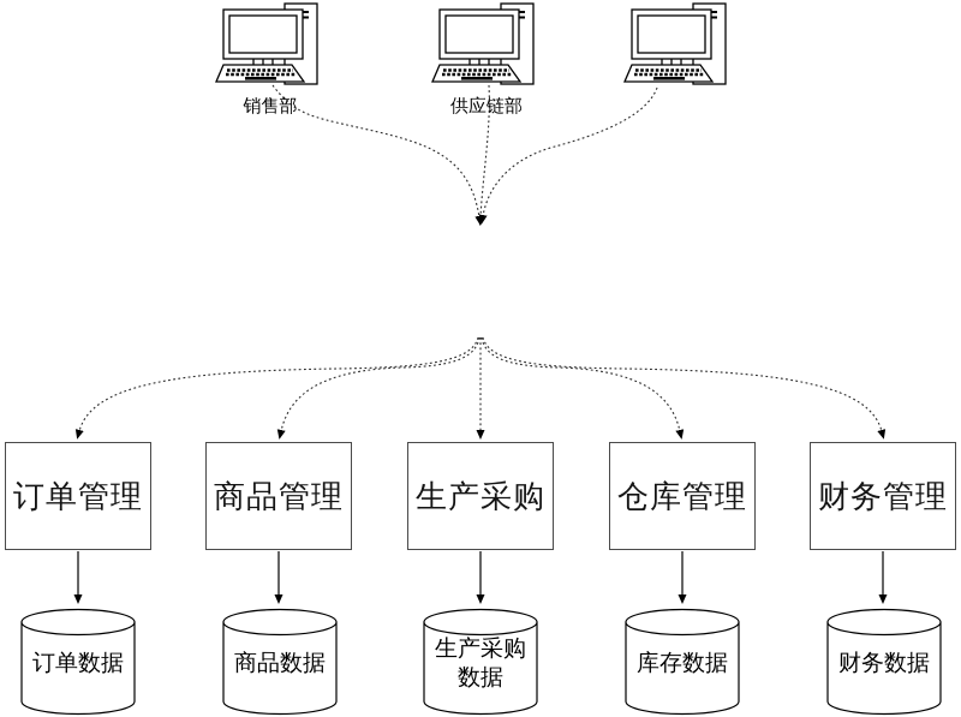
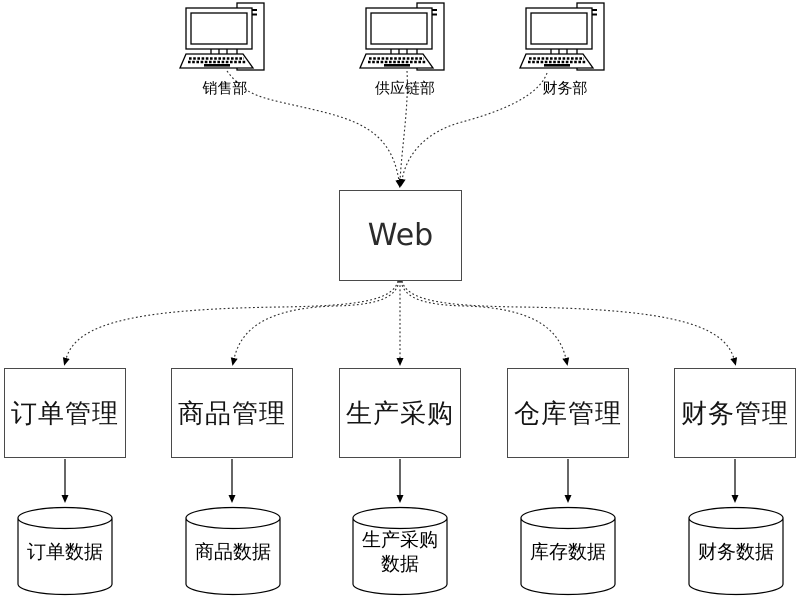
  销售部
  供应链部
+ 财务部
+ Web
  订单管理
  商品管理
  生产采购
  仓库管理
  财务管理
  订单数据
  商品数据
  生产采购
  数据
  库存数据
  财务数据
